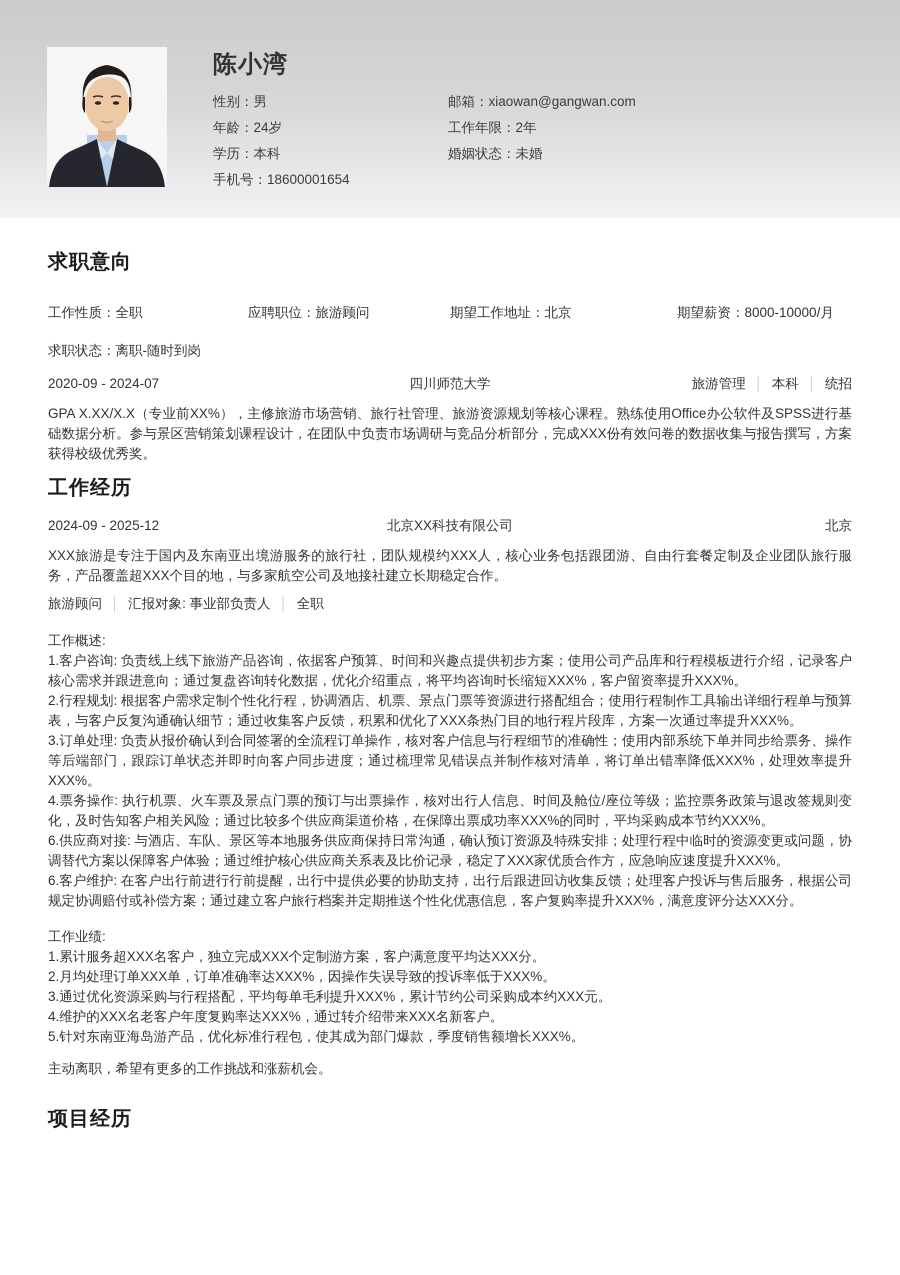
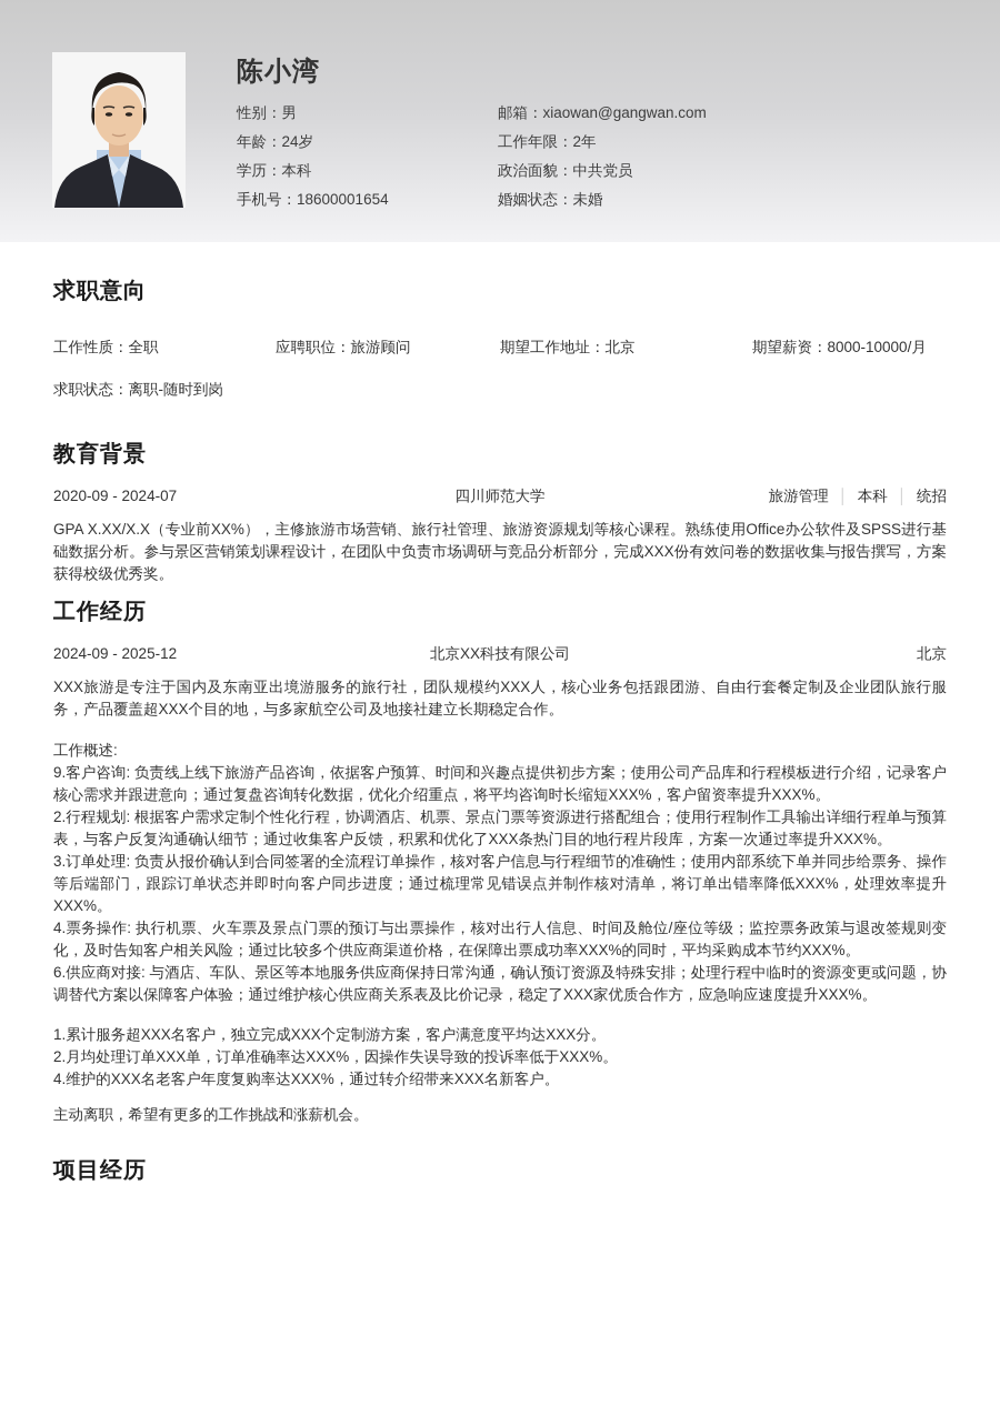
  陈小湾
  性别：男
  年龄：24岁
  学历：本科
  手机号：18600001654
  邮箱：xiaowan@gangwan.com
  工作年限：2年
+ 政治面貌：中共党员
  婚姻状态：未婚
  求职意向
  工作性质：全职
  应聘职位：旅游顾问
  期望工作地址：北京
  期望薪资：8000-10000/月
  求职状态：离职-随时到岗
+ 教育背景
  2020-09 - 2024-07
  四川师范大学
  旅游管理 │ 本科 │ 统招
  GPA X.XX/X.X（专业前XX%），主修旅游市场营销、旅行社管理、旅游资源规划等核心课程。熟练使用Office办公软件及SPSS进行基础数据分析。参与景区营销策划课程设计，在团队中负责市场调研与竞品分析部分，完成XXX份有效问卷的数据收集与报告撰写，方案获得校级优秀奖。
  工作经历
  2024-09 - 2025-12
  北京XX科技有限公司
  北京
  XXX旅游是专注于国内及东南亚出境游服务的旅行社，团队规模约XXX人，核心业务包括跟团游、自由行套餐定制及企业团队旅行服务，产品覆盖超XXX个目的地，与多家航空公司及地接社建立长期稳定合作。
- 旅游顾问 │ 汇报对象: 事业部负责人 │ 全职
  工作概述:
- 1.客户咨询: 负责线上线下旅游产品咨询，依据客户预算、时间和兴趣点提供初步方案；使用公司产品库和行程模板进行介绍，记录客户核心需求并跟进意向；通过复盘咨询转化数据，优化介绍重点，将平均咨询时长缩短XXX%，客户留资率提升XXX%。
+ 9.客户咨询: 负责线上线下旅游产品咨询，依据客户预算、时间和兴趣点提供初步方案；使用公司产品库和行程模板进行介绍，记录客户核心需求并跟进意向；通过复盘咨询转化数据，优化介绍重点，将平均咨询时长缩短XXX%，客户留资率提升XXX%。
  2.行程规划: 根据客户需求定制个性化行程，协调酒店、机票、景点门票等资源进行搭配组合；使用行程制作工具输出详细行程单与预算表，与客户反复沟通确认细节；通过收集客户反馈，积累和优化了XXX条热门目的地行程片段库，方案一次通过率提升XXX%。
  3.订单处理: 负责从报价确认到合同签署的全流程订单操作，核对客户信息与行程细节的准确性；使用内部系统下单并同步给票务、操作等后端部门，跟踪订单状态并即时向客户同步进度；通过梳理常见错误点并制作核对清单，将订单出错率降低XXX%，处理效率提升XXX%。
  4.票务操作: 执行机票、火车票及景点门票的预订与出票操作，核对出行人信息、时间及舱位/座位等级；监控票务政策与退改签规则变化，及时告知客户相关风险；通过比较多个供应商渠道价格，在保障出票成功率XXX%的同时，平均采购成本节约XXX%。
  6.供应商对接: 与酒店、车队、景区等本地服务供应商保持日常沟通，确认预订资源及特殊安排；处理行程中临时的资源变更或问题，协调替代方案以保障客户体验；通过维护核心供应商关系表及比价记录，稳定了XXX家优质合作方，应急响应速度提升XXX%。
- 6.客户维护: 在客户出行前进行行前提醒，出行中提供必要的协助支持，出行后跟进回访收集反馈；处理客户投诉与售后服务，根据公司规定协调赔付或补偿方案；通过建立客户旅行档案并定期推送个性化优惠信息，客户复购率提升XXX%，满意度评分达XXX分。
- 工作业绩:
  1.累计服务超XXX名客户，独立完成XXX个定制游方案，客户满意度平均达XXX分。
  2.月均处理订单XXX单，订单准确率达XXX%，因操作失误导致的投诉率低于XXX%。
- 3.通过优化资源采购与行程搭配，平均每单毛利提升XXX%，累计节约公司采购成本约XXX元。
  4.维护的XXX名老客户年度复购率达XXX%，通过转介绍带来XXX名新客户。
- 5.针对东南亚海岛游产品，优化标准行程包，使其成为部门爆款，季度销售额增长XXX%。
  主动离职，希望有更多的工作挑战和涨薪机会。
  项目经历
